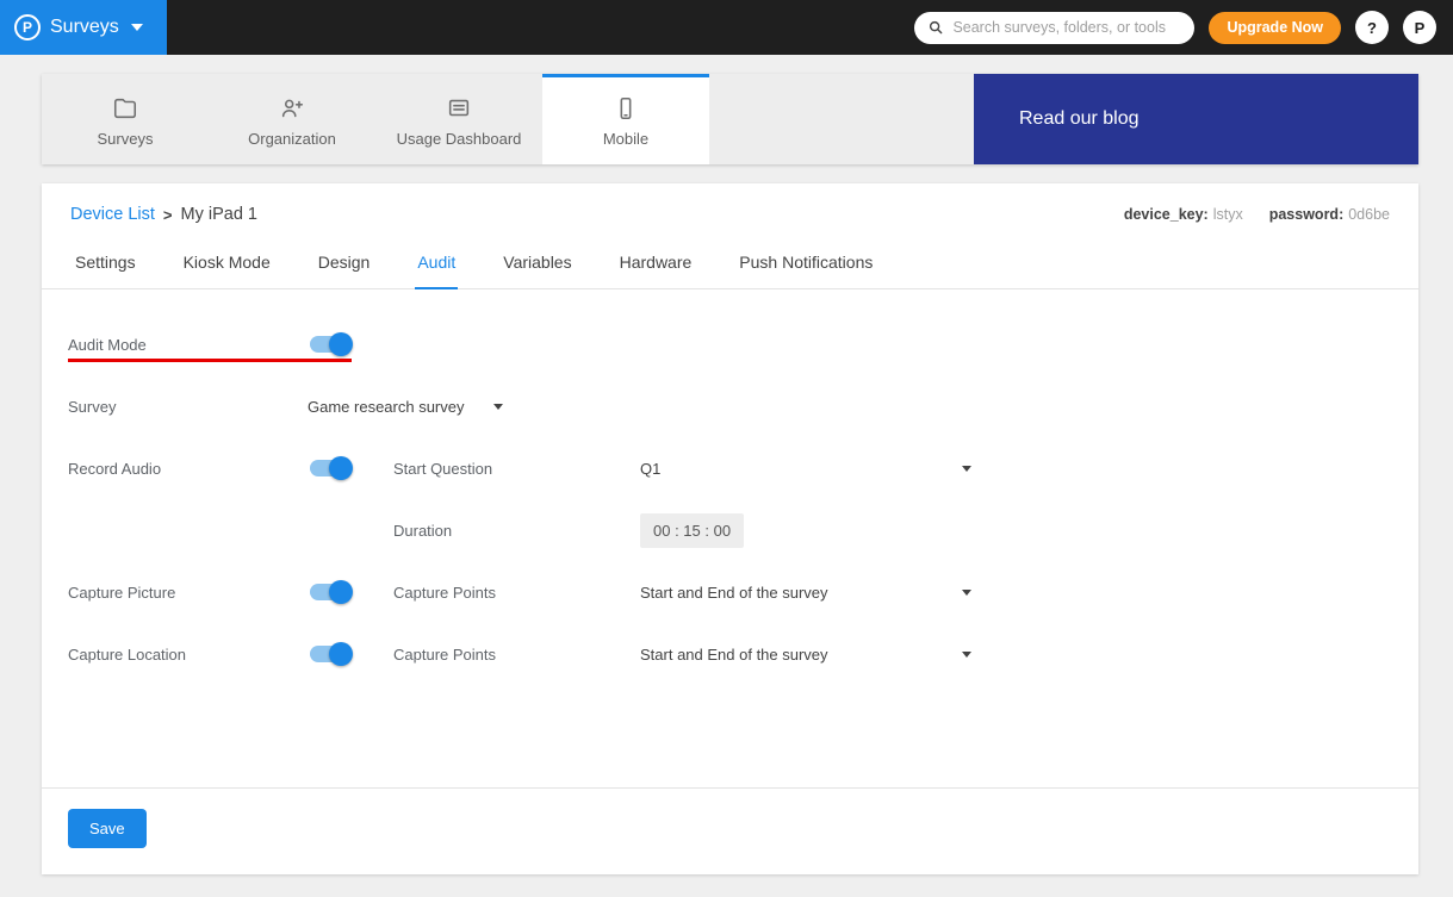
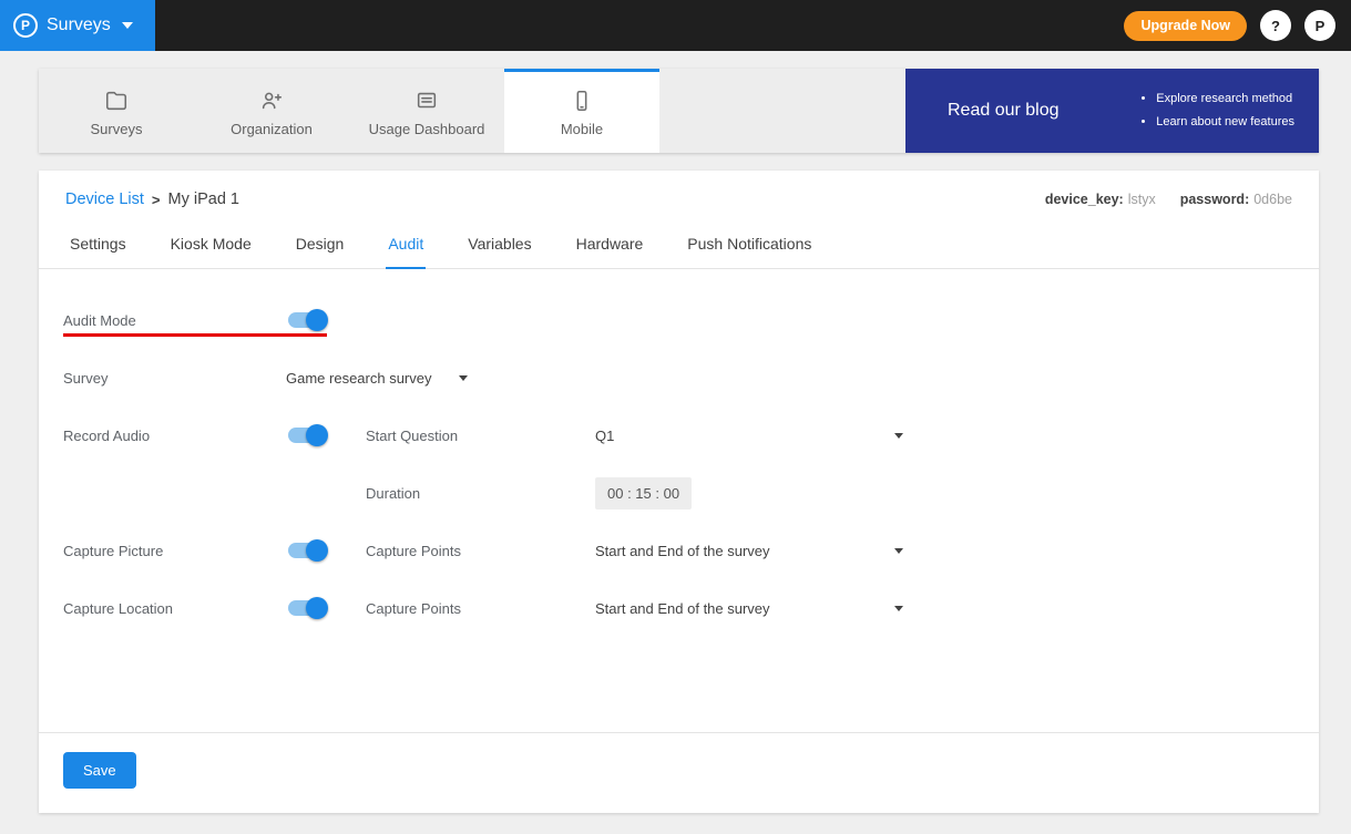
  P
  Surveys
- Search surveys, folders, or tools
  Upgrade Now
  ?
  P
  Surveys
  Organization
  Usage Dashboard
  Mobile
  Read our blog
+ Explore research method
+ Learn about new features
  Device List
  >
  My iPad 1
  device_key: lstyx
  password: 0d6be
  Settings
  Kiosk Mode
  Design
  Audit
  Variables
  Hardware
  Push Notifications
  Audit Mode
  Survey
  Game research survey
  Record Audio
  Start Question
  Q1
  Duration
  00 : 15 : 00
  Capture Picture
  Capture Points
  Start and End of the survey
  Capture Location
  Capture Points
  Start and End of the survey
  Save
